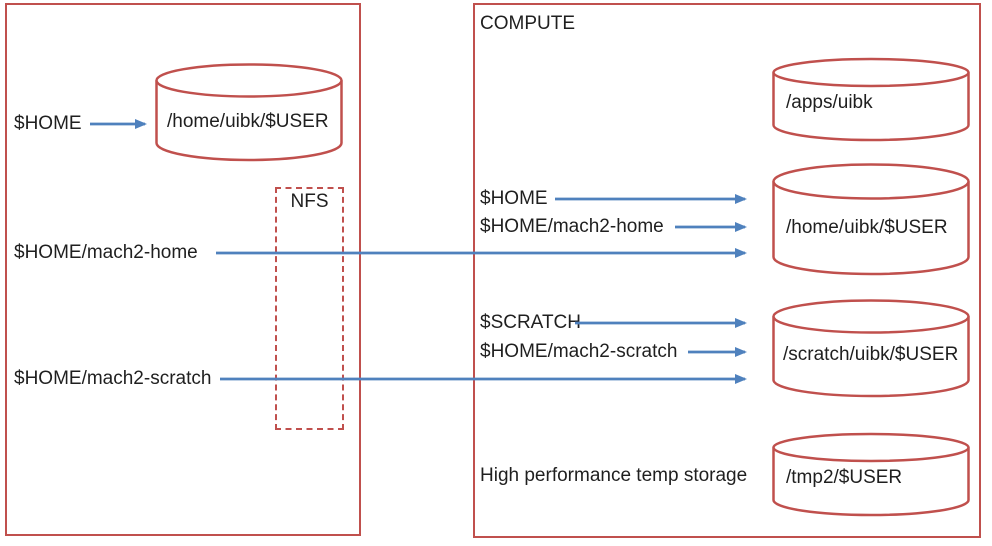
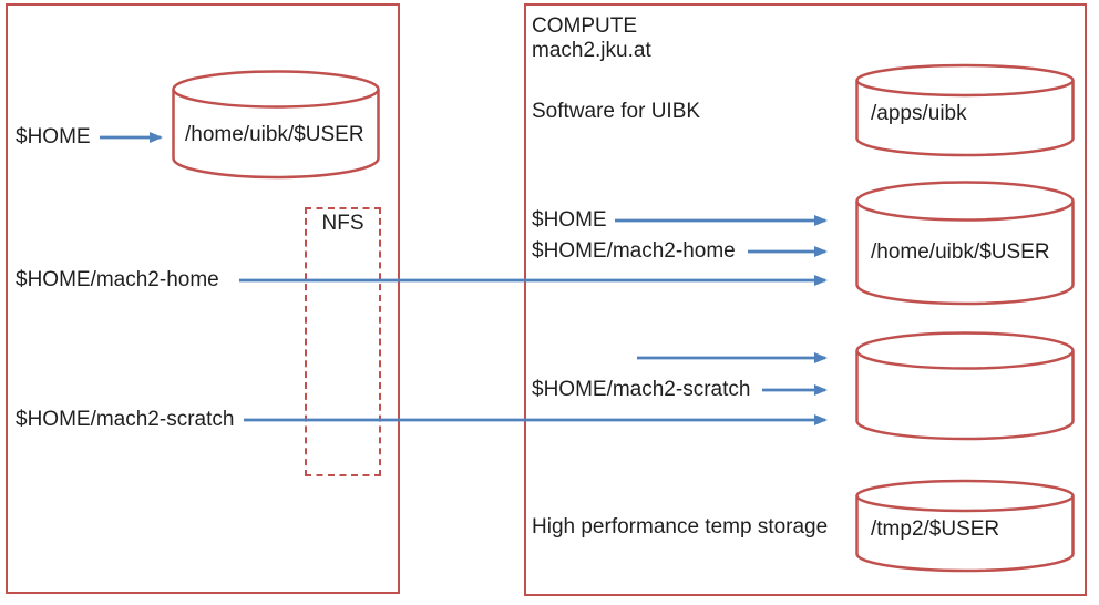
  NFS
  $HOME
  $HOME/mach2-home
  $HOME/mach2-scratch
  COMPUTE
+ mach2.jku.at
+ Software for UIBK
  $HOME
  $HOME/mach2-home
- $SCRATCH
  $HOME/mach2-scratch
  High performance temp storage
  /home/uibk/$USER
  /apps/uibk
  /home/uibk/$USER
- /scratch/uibk/$USER
  /tmp2/$USER
